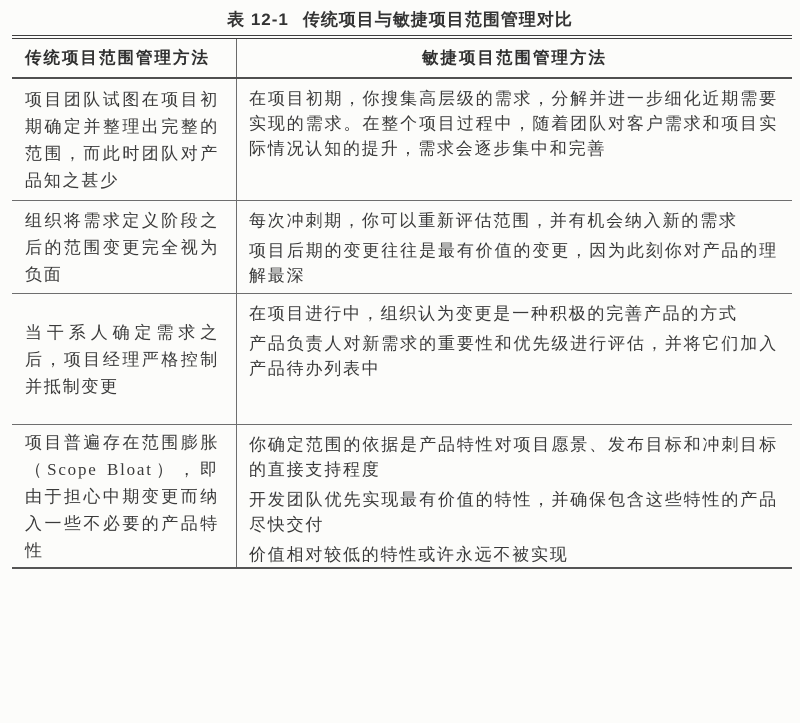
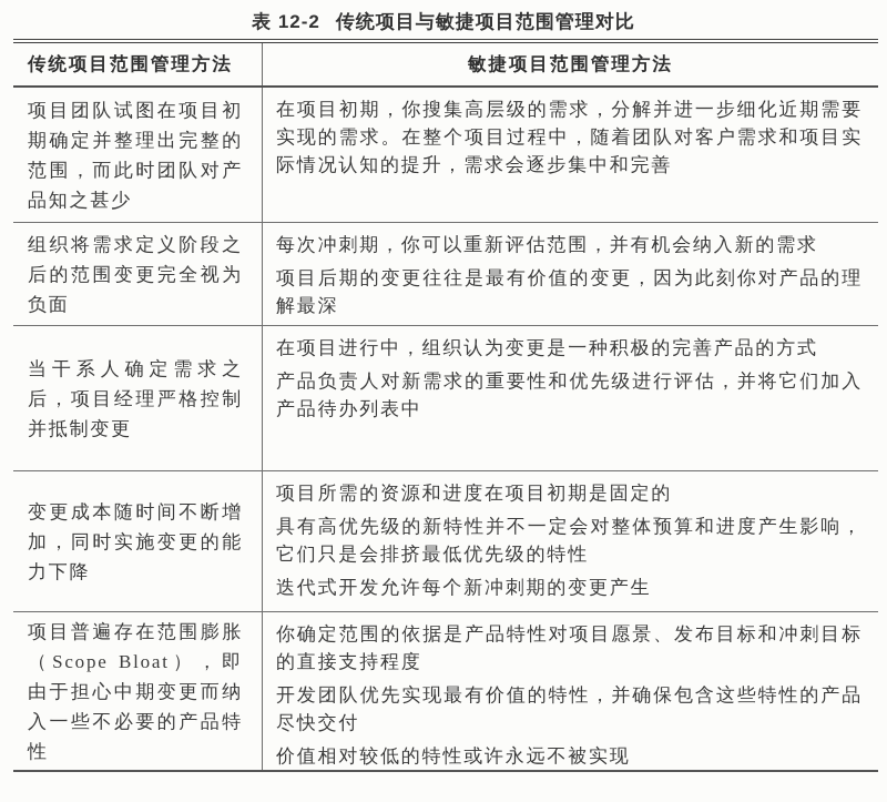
- 表 12-1 传统项目与敏捷项目范围管理对比
+ 表 12-2 传统项目与敏捷项目范围管理对比
  传统项目范围管理方法
  敏捷项目范围管理方法
  项目团队试图在项目初期确定并整理出完整的范围，而此时团队对产品知之甚少
  在项目初期，你搜集高层级的需求，分解并进一步细化近期需要实现的需求。在整个项目过程中，随着团队对客户需求和项目实际情况认知的提升，需求会逐步集中和完善
  组织将需求定义阶段之后的范围变更完全视为负面
  每次冲刺期，你可以重新评估范围，并有机会纳入新的需求
  项目后期的变更往往是最有价值的变更，因为此刻你对产品的理解最深
  当干系人确定需求之后，项目经理严格控制并抵制变更
  在项目进行中，组织认为变更是一种积极的完善产品的方式
  产品负责人对新需求的重要性和优先级进行评估，并将它们加入产品待办列表中
+ 变更成本随时间不断增加，同时实施变更的能力下降
+ 项目所需的资源和进度在项目初期是固定的
+ 具有高优先级的新特性并不一定会对整体预算和进度产生影响，它们只是会排挤最低优先级的特性
+ 迭代式开发允许每个新冲刺期的变更产生
  项目普遍存在范围膨胀（Scope Bloat），即由于担心中期变更而纳入一些不必要的产品特性
  你确定范围的依据是产品特性对项目愿景、发布目标和冲刺目标的直接支持程度
  开发团队优先实现最有价值的特性，并确保包含这些特性的产品尽快交付
  价值相对较低的特性或许永远不被实现
